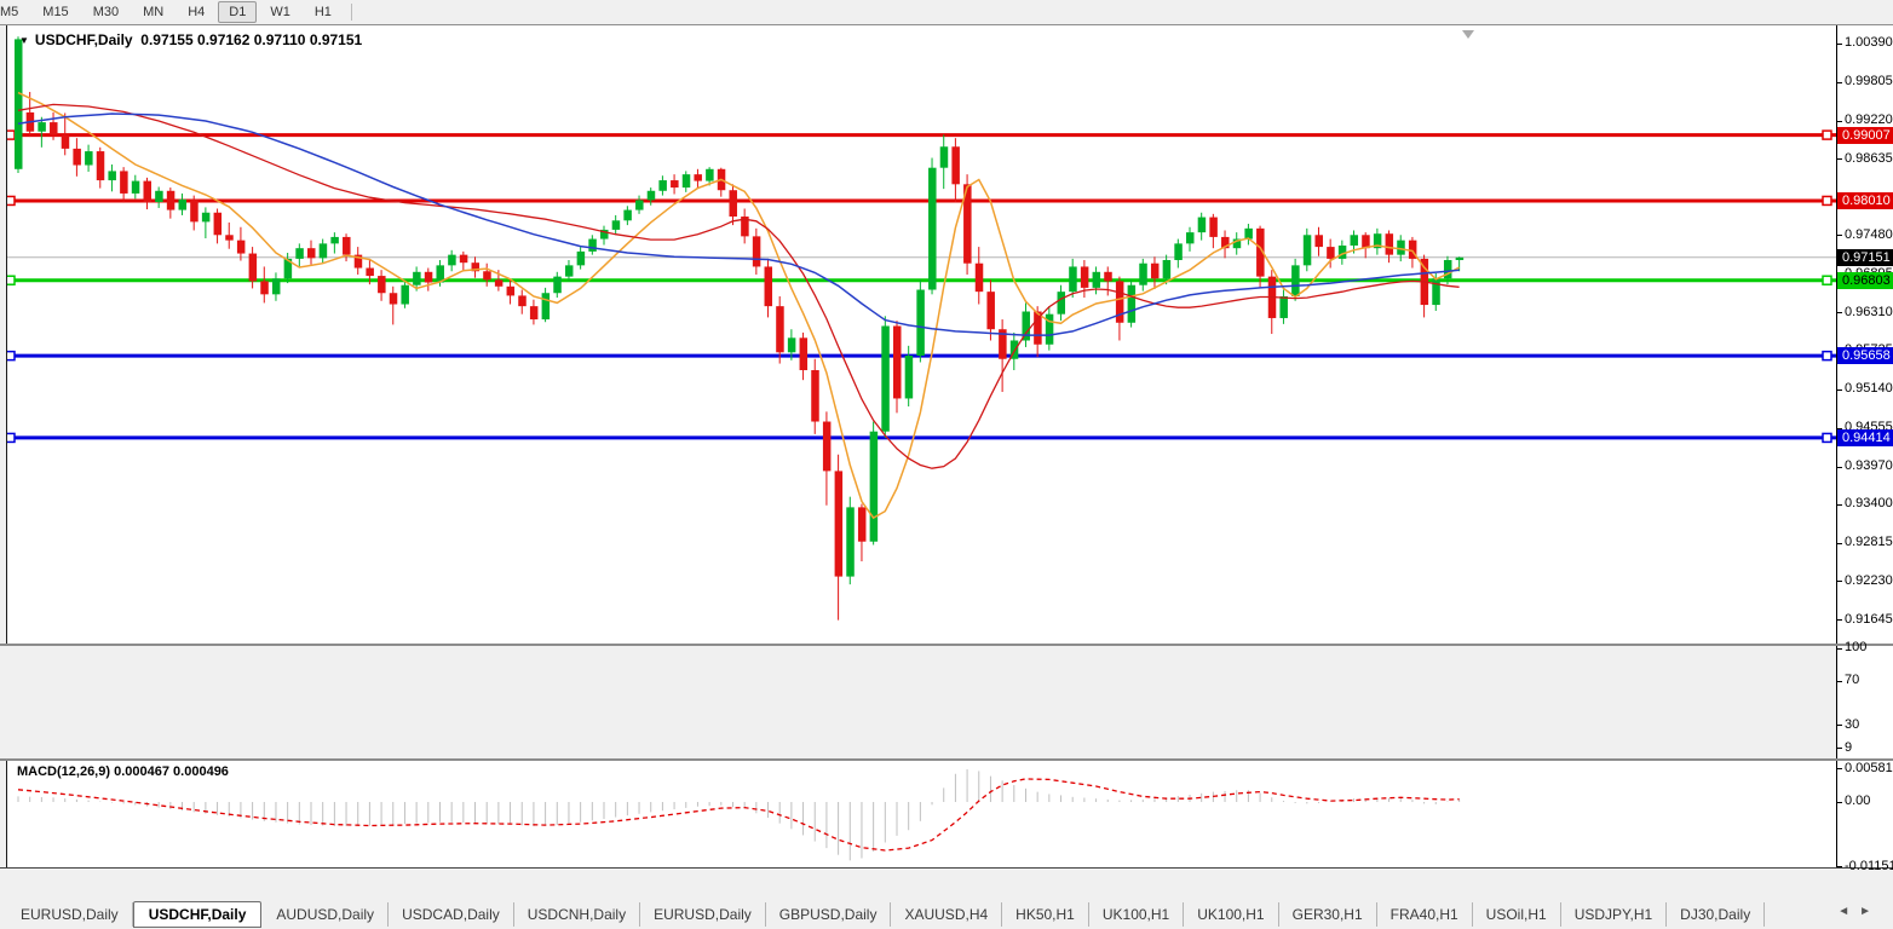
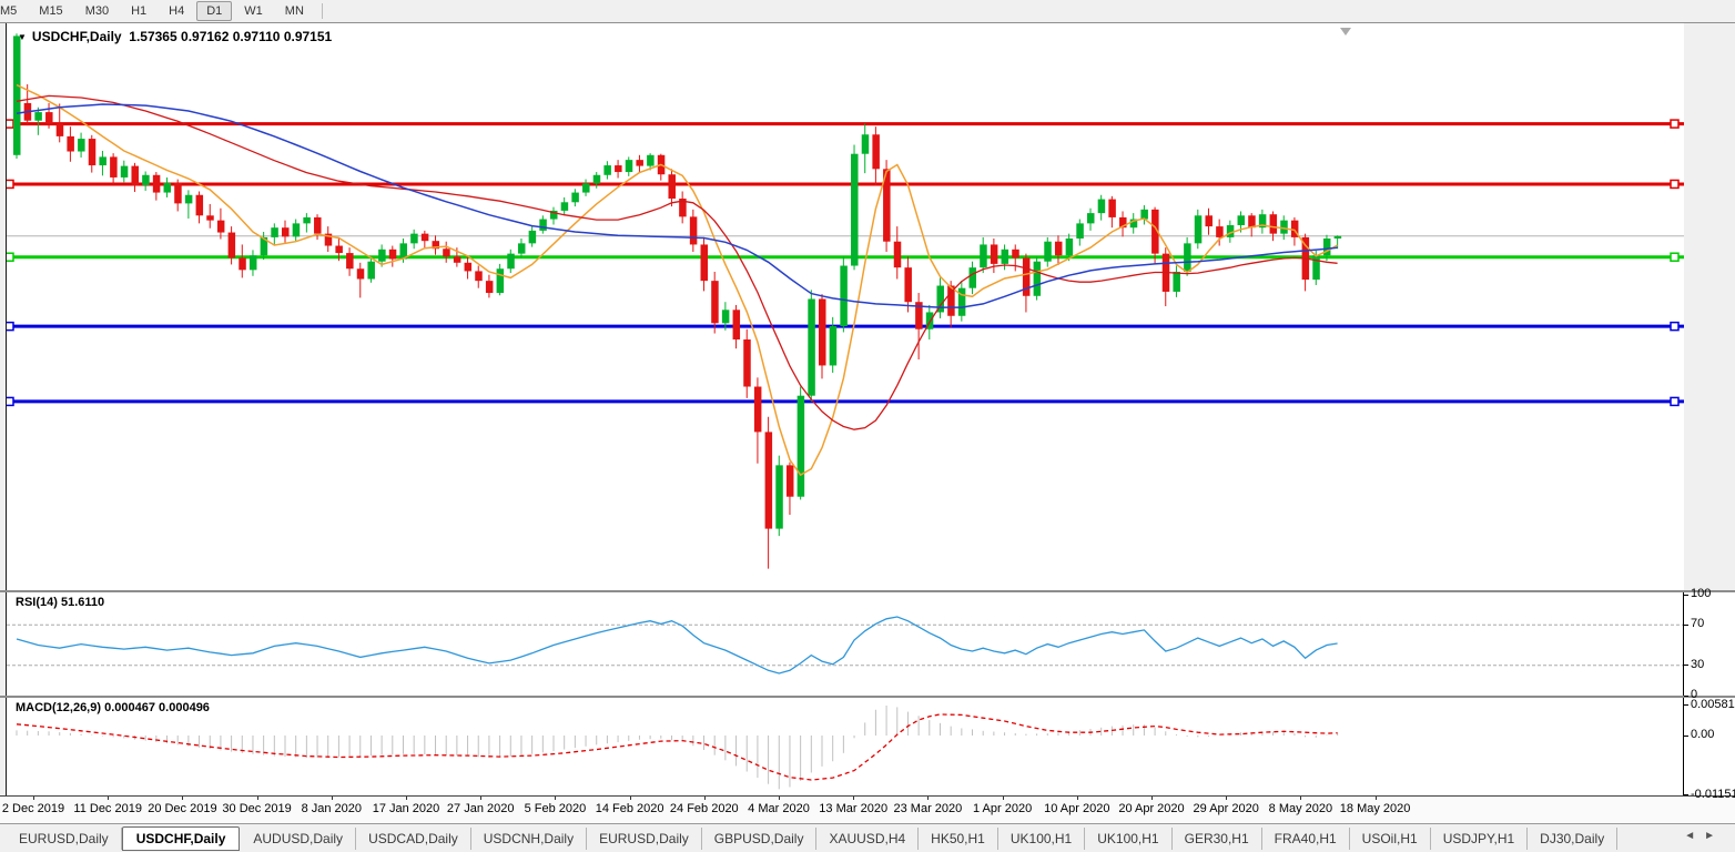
  M5
  M15
  M30
- MN
+ H1
  H4
  D1
  W1
- H1
+ MN
- ▼ USDCHF,Daily 0.97155 0.97162 0.97110 0.97151
+ ▼ USDCHF,Daily 1.57365 0.97162 0.97110 0.97151
+ RSI(14) 51.6110
  MACD(12,26,9) 0.000467 0.000496
- 1.00390
- 0.99805
- 0.99220
- 0.98635
- 0.97480
- 0.96310
- 0.95140
- 0.94555
- 0.93970
- 0.93400
- 0.92815
- 0.92230
- 0.91645
- 0.99007
- 0.98010
- 0.96803
- 0.95658
- 0.94414
- 0.97151
  100
  70
  30
- 9
+ 0
  0.00581
  0.00
  -0.0115
+ 2 Dec 2019
+ 11 Dec 2019
+ 20 Dec 2019
+ 30 Dec 2019
+ 8 Jan 2020
+ 17 Jan 2020
+ 27 Jan 2020
+ 5 Feb 2020
+ 14 Feb 2020
+ 24 Feb 2020
+ 4 Mar 2020
+ 13 Mar 2020
+ 23 Mar 2020
+ 1 Apr 2020
+ 10 Apr 2020
+ 20 Apr 2020
+ 29 Apr 2020
+ 8 May 2020
+ 18 May 2020
  EURUSD,Daily
  USDCHF,Daily
  AUDUSD,Daily
  USDCAD,Daily
  USDCNH,Daily
  EURUSD,Daily
  GBPUSD,Daily
  XAUUSD,H4
  HK50,H1
  UK100,H1
  UK100,H1
  GER30,H1
  FRA40,H1
  USOil,H1
  USDJPY,H1
  DJ30,Daily
  ◄►
